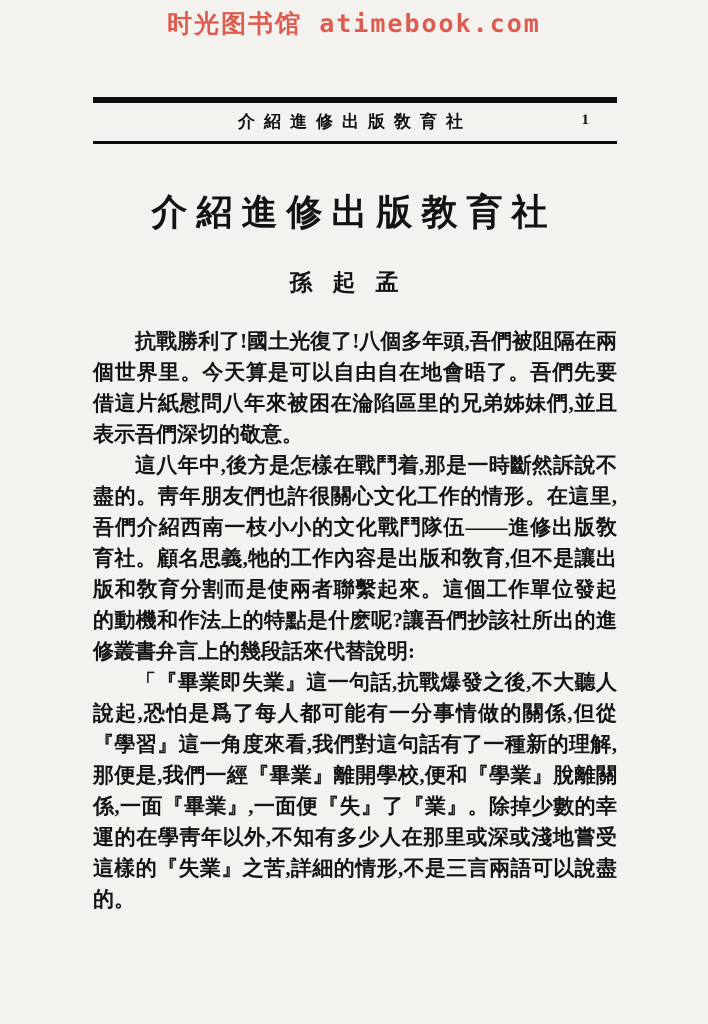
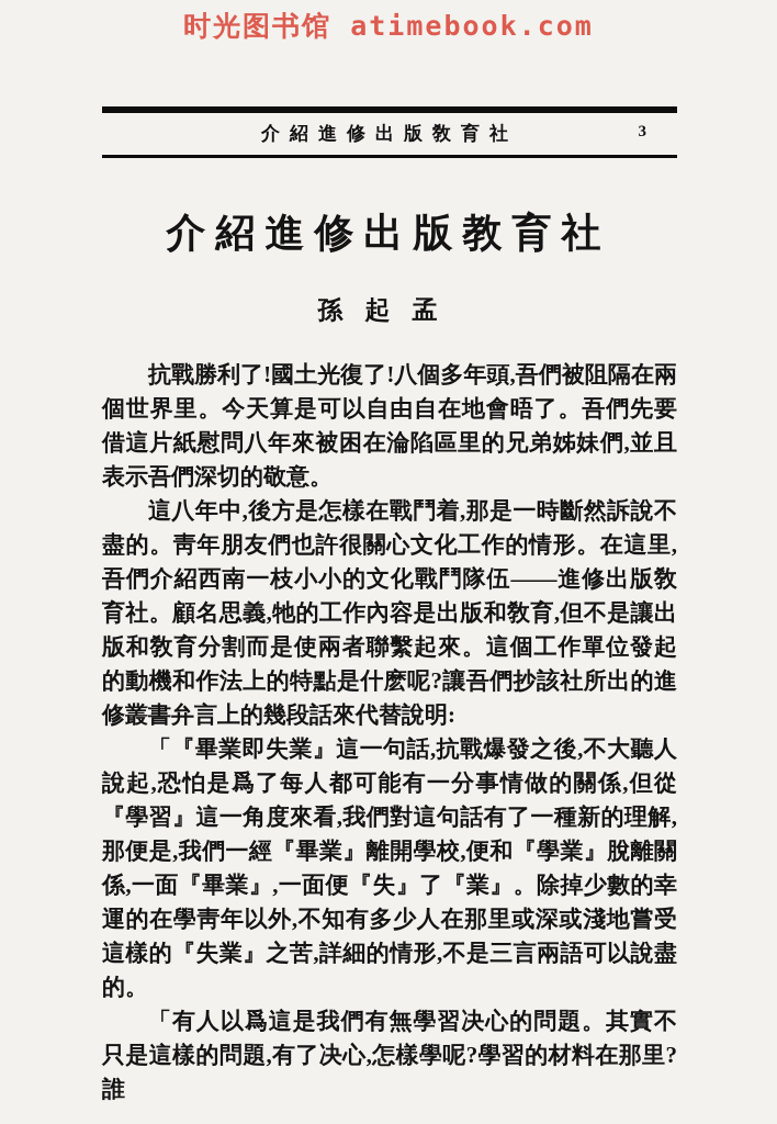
  时光图书馆 atimebook.com
  介紹進修出版敎育社
- 1
+ 3
  介紹進修出版教育社
  孫起孟
  抗戰勝利了!國土光復了!八個多年頭,吾們被阻隔在兩個世界里。今天算是可以自由自在地會晤了。吾們先要借這片紙慰問八年來被困在淪陷區里的兄弟姊妹們,並且表示吾們深切的敬意。
  這八年中,後方是怎樣在戰鬥着,那是一時斷然訴說不盡的。靑年朋友們也許很關心文化工作的情形。在這里,吾們介紹西南一枝小小的文化戰鬥隊伍——進修出版敎育社。顧名思義,牠的工作內容是出版和敎育,但不是讓出版和敎育分割而是使兩者聯繫起來。這個工作單位發起的動機和作法上的特點是什麽呢?讓吾們抄該社所出的進修叢書弁言上的幾段話來代替說明:
  「『畢業即失業』這一句話,抗戰爆發之後,不大聽人說起,恐怕是爲了每人都可能有一分事情做的關係,但從『學習』這一角度來看,我們對這句話有了一種新的理解,那便是,我們一經『畢業』離開學校,便和『學業』脫離關係,一面『畢業』,一面便『失』了『業』。除掉少數的幸運的在學靑年以外,不知有多少人在那里或深或淺地嘗受這樣的『失業』之苦,詳細的情形,不是三言兩語可以說盡的。
+ 「有人以爲這是我們有無學習决心的問題。其實不只是這樣的問題,有了决心,怎樣學呢?學習的材料在那里?誰
